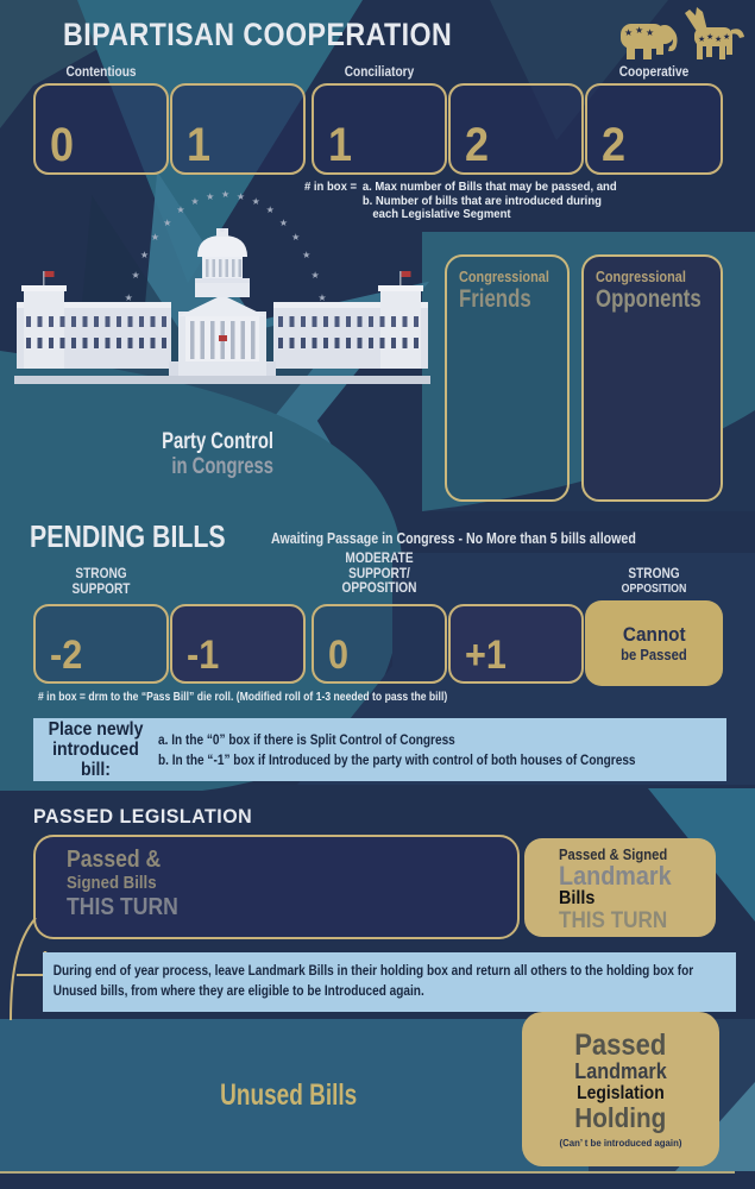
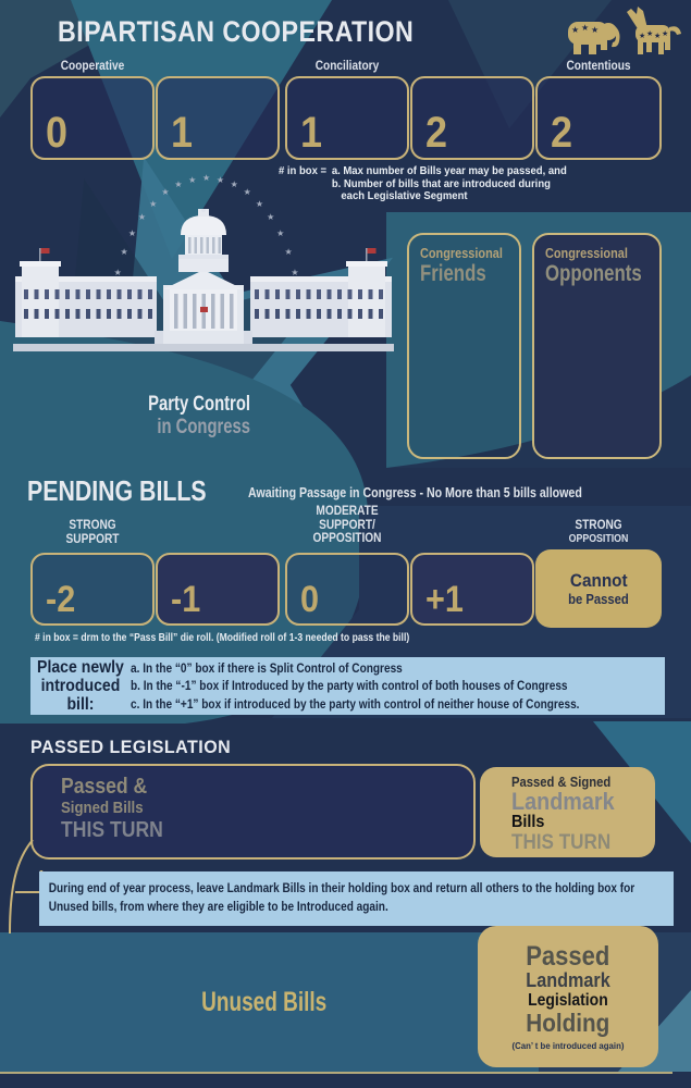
  BIPARTISAN COOPERATION
  ★
  ★
  ★
- Contentious
+ Cooperative
  Conciliatory
- Cooperative
+ Contentious
  0
  1
  1
  2
  2
  # in box =
- a. Max number of Bills that may be passed, and
+ a. Max number of Bills year may be passed, and
  b. Number of bills that are introduced during
  each Legislative Segment
  ★
  ★
  ★
  ★
  ★
  ★
  ★
  ★
  ★
  ★
  ★
  ★
  ★
  ★
  ★
  ★
  ★
  Congressional
  Friends
  Congressional
  Opponents
  Party Control
  in Congress
  PENDING BILLS
  Awaiting Passage in Congress - No More than 5 bills allowed
  STRONG
  SUPPORT
  MODERATE
  SUPPORT/
  OPPOSITION
  STRONG
  OPPOSITION
  -2
  -1
  0
  +1
  Cannot
  be Passed
  # in box = drm to the “Pass Bill” die roll. (Modified roll of 1-3 needed to pass the bill)
  Place newly
  introduced bill:
  a. In the “0” box if there is Split Control of Congress
  b. In the “-1” box if Introduced by the party with control of both houses of Congress
+ c. In the “+1” box if introduced by the party with control of neither house of Congress.
  PASSED LEGISLATION
  Passed &
  Signed Bills
  THIS TURN
  Passed & Signed
  Landmark
  Bills
  THIS TURN
  During end of year process, leave Landmark Bills in their holding box and return all others to the holding box for Unused bills, from where they are eligible to be Introduced again.
  Unused Bills
  Passed
  Landmark
  Legislation
  Holding
  (Can’ t be introduced again)
